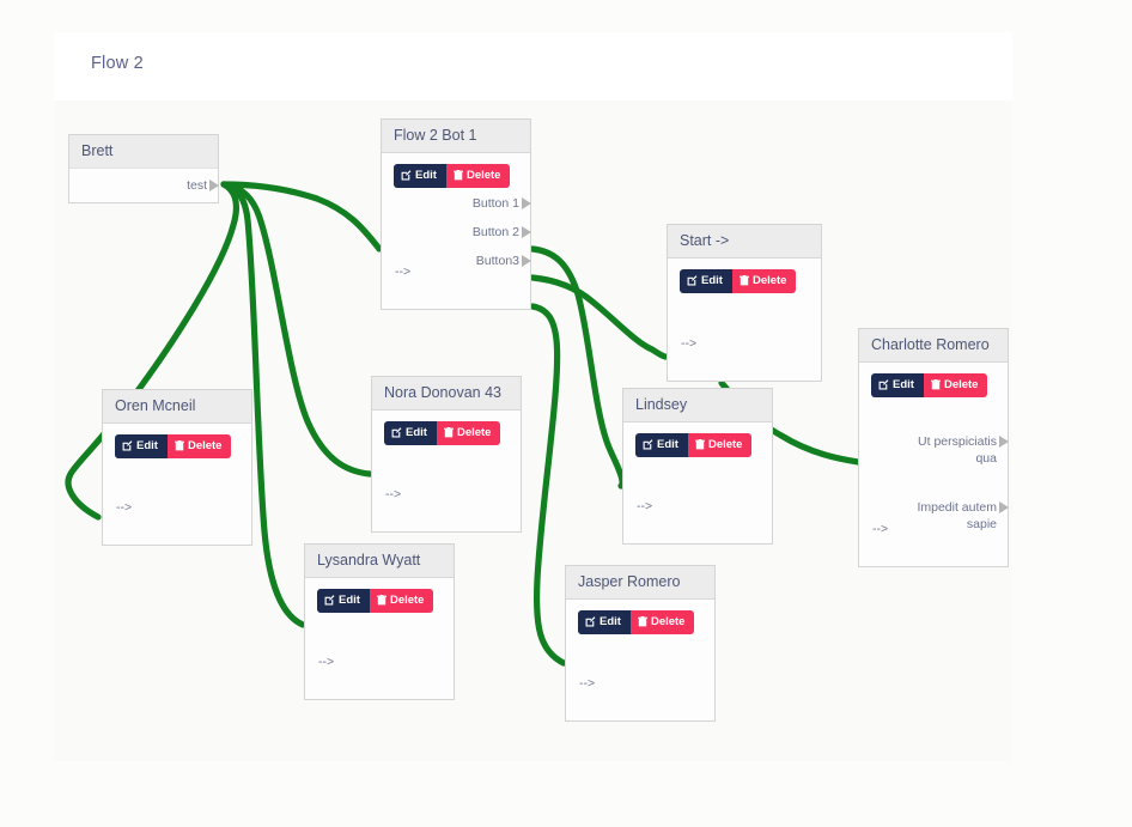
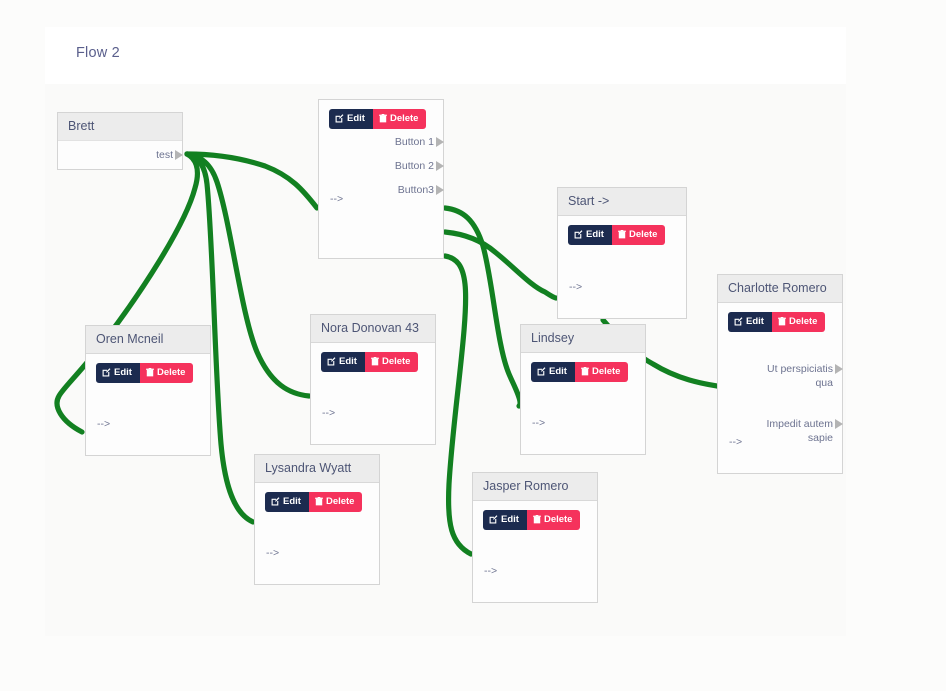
  Flow 2
  Brett
  test
- Flow 2 Bot 1
  Edit
  Delete
  -->
  Button 1
  Button 2
  Button3
  Start ->
  Edit
  Delete
  -->
  Charlotte Romero
  Edit
  Delete
  -->
  Ut perspiciatis qua
  Impedit autem sapie
  Oren Mcneil
  Edit
  Delete
  -->
  Nora Donovan 43
  Edit
  Delete
  -->
  Lindsey
  Edit
  Delete
  -->
  Lysandra Wyatt
  Edit
  Delete
  -->
  Jasper Romero
  Edit
  Delete
  -->
